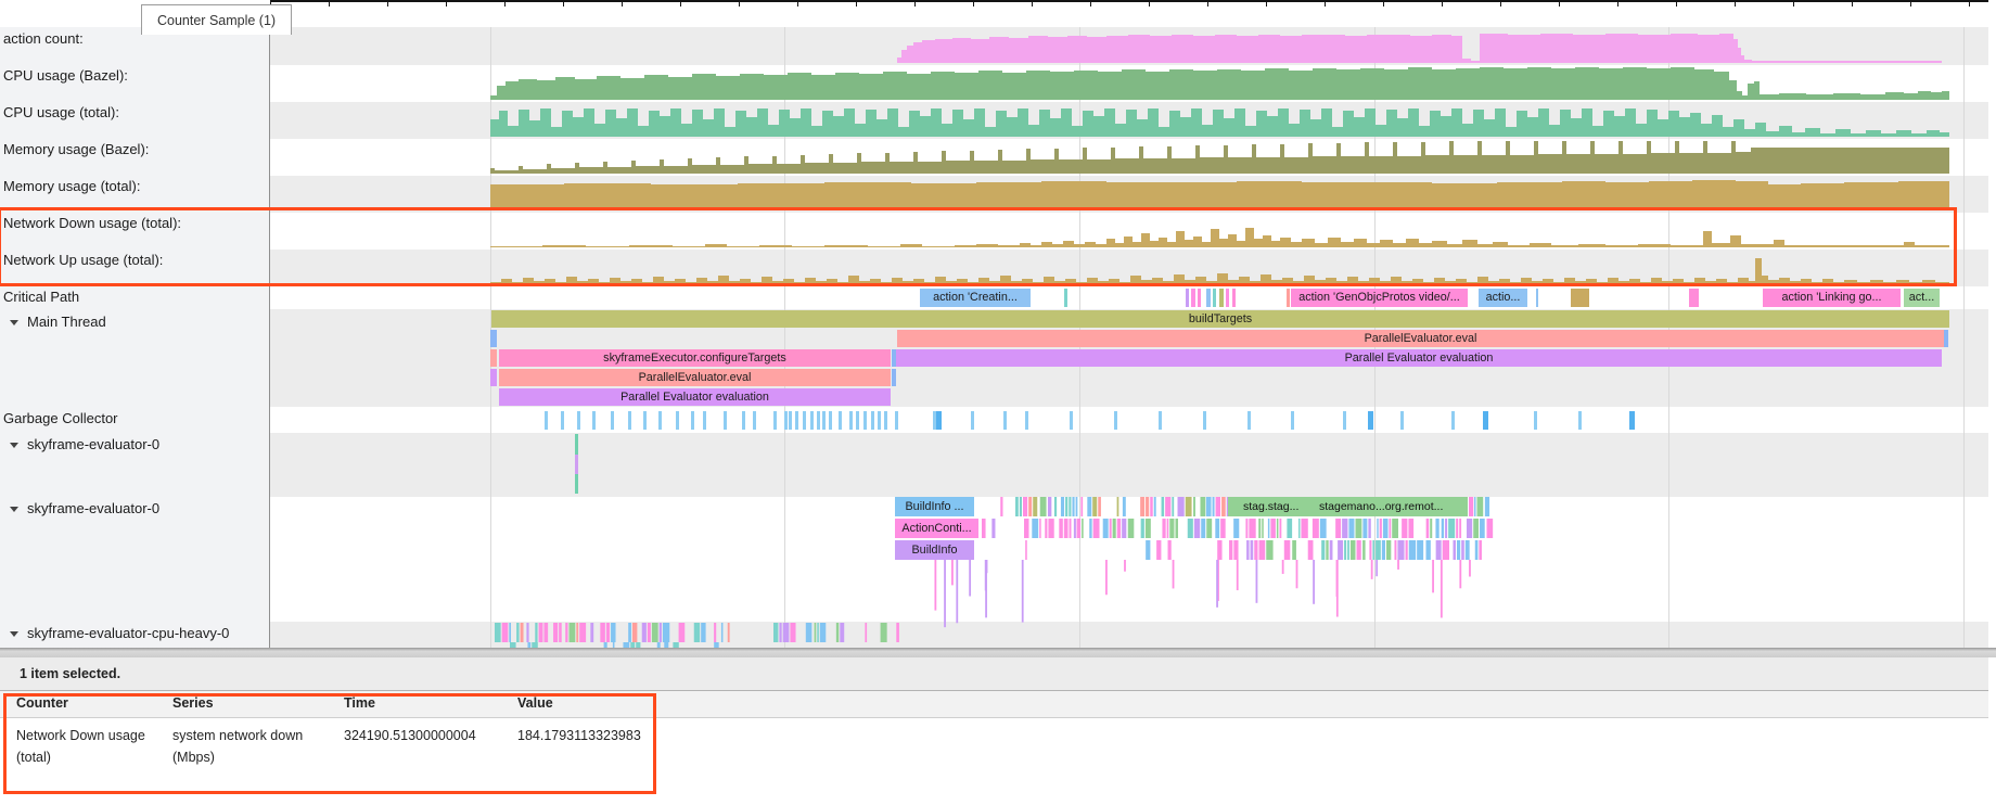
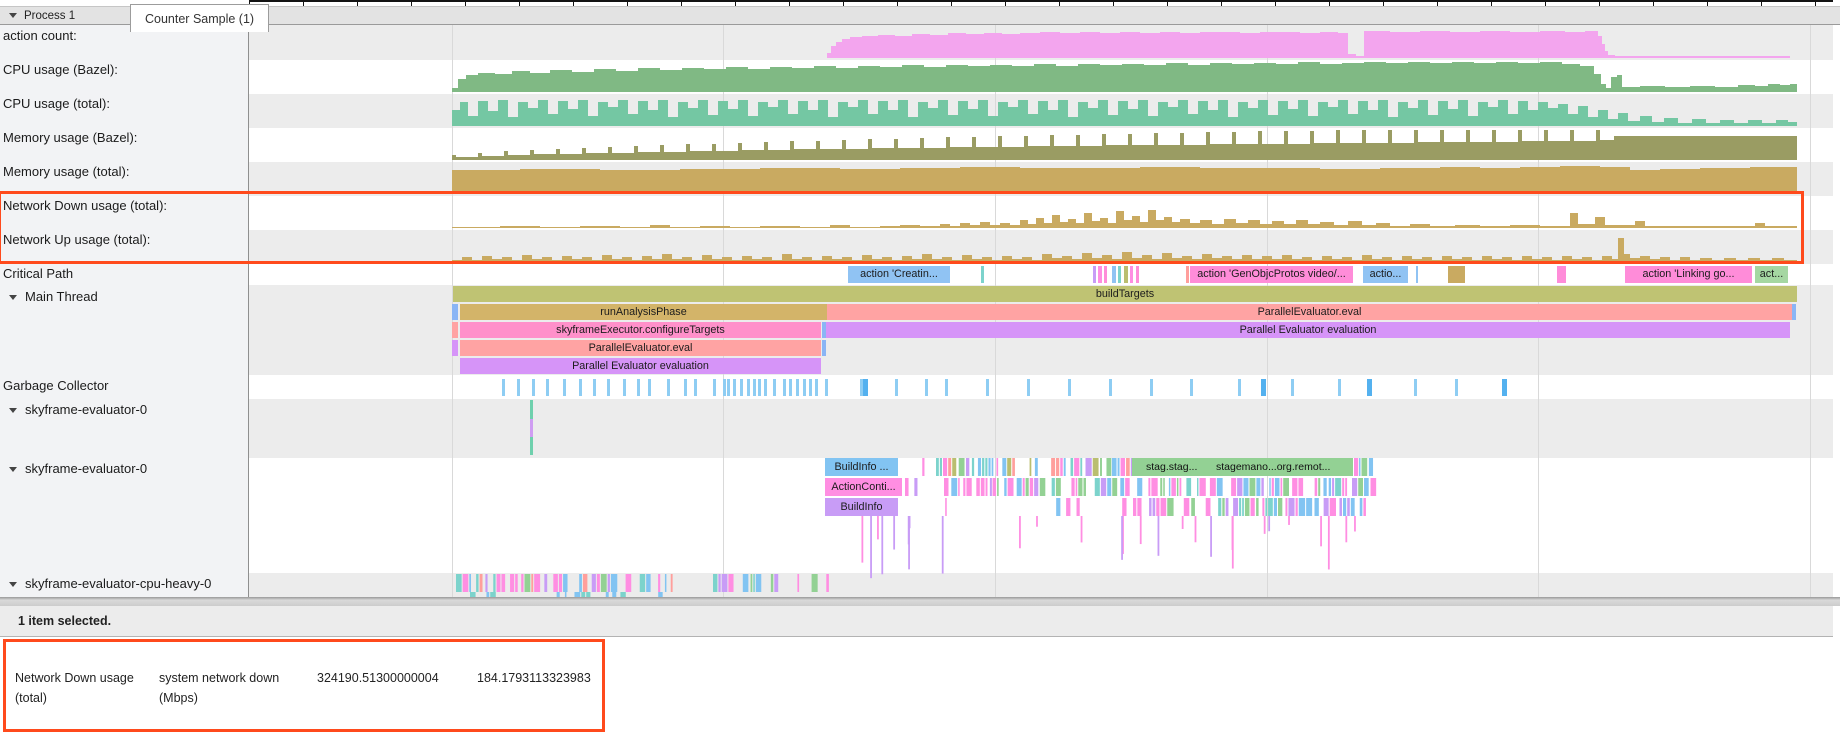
+ Process 1
  action count:
  CPU usage (Bazel):
  CPU usage (total):
  Memory usage (Bazel):
  Memory usage (total):
  Network Down usage (total):
  Network Up usage (total):
  Critical Path
  Main Thread
  Garbage Collector
  skyframe-evaluator-0
  skyframe-evaluator-0
  skyframe-evaluator-cpu-heavy-0
  action 'Creatin...
  action 'GenObjcProtos video/...
  actio...
  action 'Linking go...
  act...
  buildTargets
+ runAnalysisPhase
  ParallelEvaluator.eval
  skyframeExecutor.configureTargets
  Parallel Evaluator evaluation
  ParallelEvaluator.eval
  Parallel Evaluator evaluation
  BuildInfo ...
  ActionConti...
  BuildInfo
  stag.stag...
  stagemano...org.remot...
  1 item selected.
  Counter Sample (1)
- Counter
- Series
- Time
- Value
  Network Down usage (total)
  system network down (Mbps)
  324190.51300000004
  184.1793113323983
